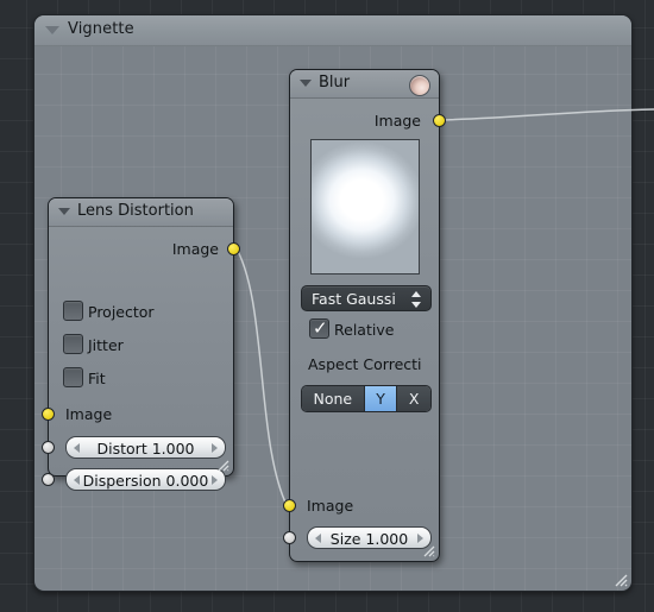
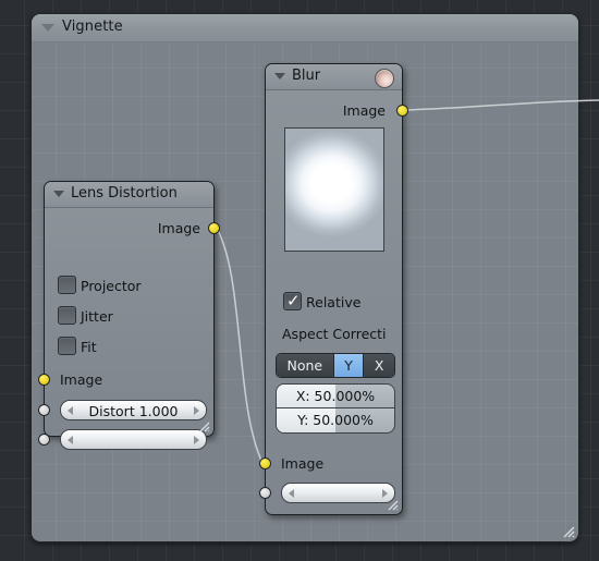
  Vignette
  Blur
  Image
- Fast Gaussi
  ✓
  Relative
  Aspect Correcti
  None
  Y
  X
+ X: 50.000%
+ Y: 50.000%
  Image
- Size 1.000
  Lens Distortion
  Image
  Projector
  Jitter
  Fit
  Image
  Distort 1.000
- Dispersion 0.000
